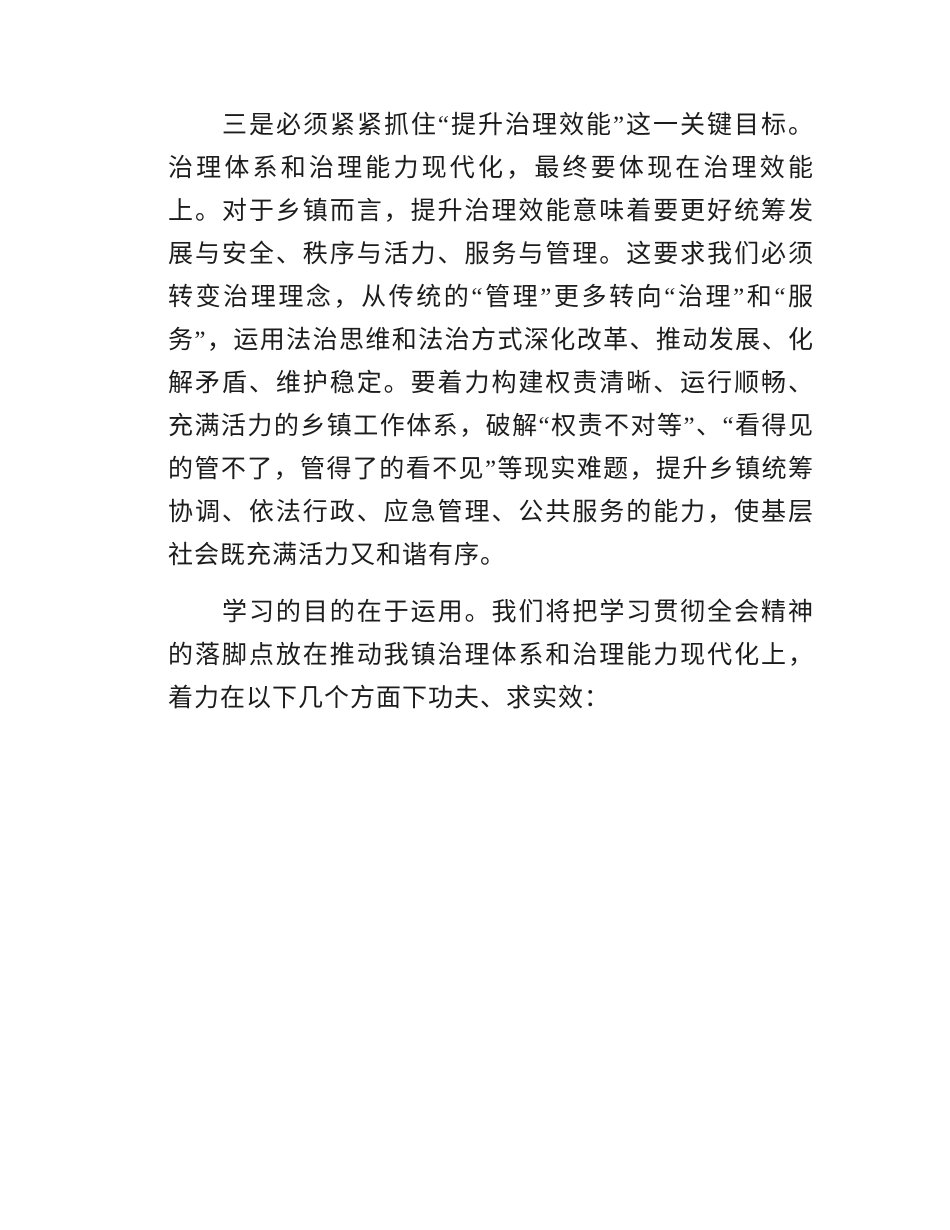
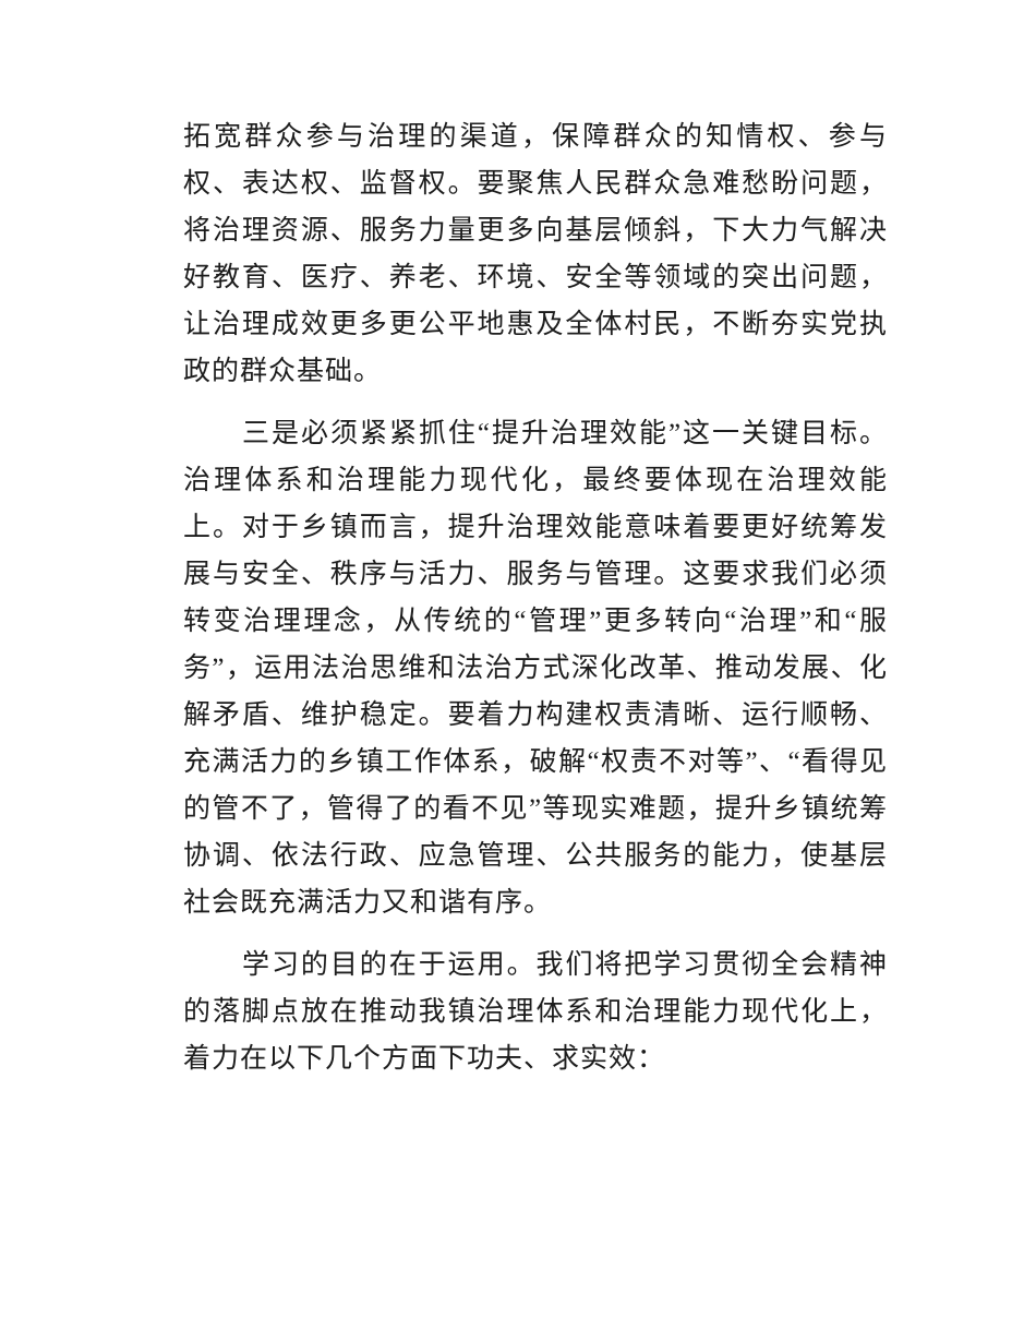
+ 拓宽群众参与治理的渠道，保障群众的知情权、参与权、表达权、监督权。要聚焦人民群众急难愁盼问题，将治理资源、服务力量更多向基层倾斜，下大力气解决好教育、医疗、养老、环境、安全等领域的突出问题，让治理成效更多更公平地惠及全体村民，不断夯实党执政的群众基础。
  三是必须紧紧抓住“提升治理效能”这一关键目标。治理体系和治理能力现代化，最终要体现在治理效能上。对于乡镇而言，提升治理效能意味着要更好统筹发展与安全、秩序与活力、服务与管理。这要求我们必须转变治理理念，从传统的“管理”更多转向“治理”和“服务”，运用法治思维和法治方式深化改革、推动发展、化解矛盾、维护稳定。要着力构建权责清晰、运行顺畅、充满活力的乡镇工作体系，破解“权责不对等”、“看得见的管不了，管得了的看不见”等现实难题，提升乡镇统筹协调、依法行政、应急管理、公共服务的能力，使基层社会既充满活力又和谐有序。
  学习的目的在于运用。我们将把学习贯彻全会精神的落脚点放在推动我镇治理体系和治理能力现代化上，着力在以下几个方面下功夫、求实效：
